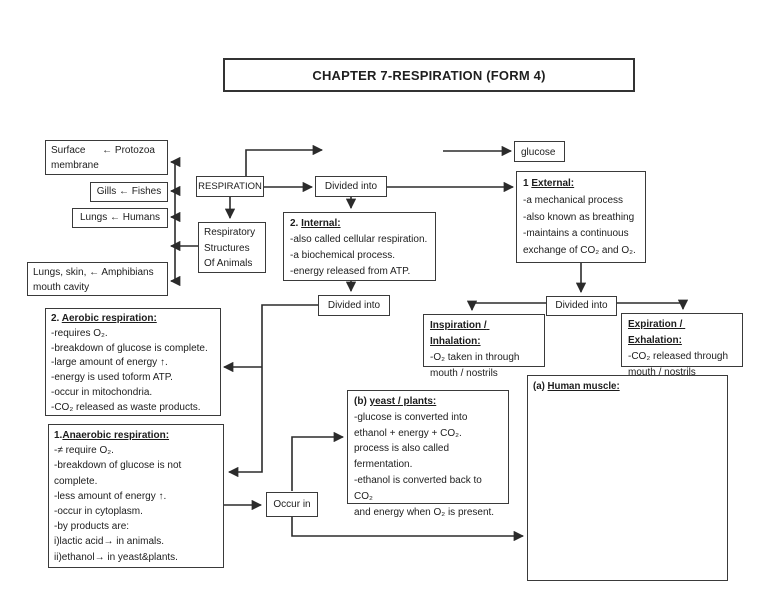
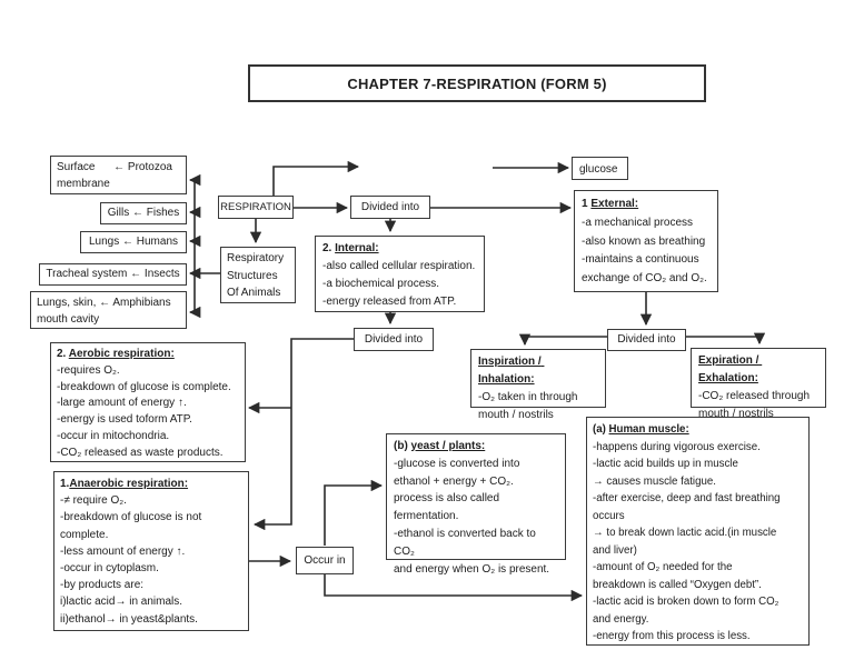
- CHAPTER 7-RESPIRATION (FORM 4)
+ CHAPTER 7-RESPIRATION (FORM 5)
  Surface ← Protozoa
  membrane
  Gills ← Fishes
  Lungs ← Humans
+ Tracheal system ← Insects
  Lungs, skin, ← Amphibians
  mouth cavity
  RESPIRATION
  Respiratory
  Structures
  Of Animals
  glucose
  Divided into
  2. Internal:
  -also called cellular respiration.
  -a biochemical process.
  -energy released from ATP.
  1 External:
  -a mechanical process
  -also known as breathing
  -maintains a continuous
  exchange of CO₂ and O₂.
  Divided into
  Divided into
  Inspiration / Inhalation:
  -O₂ taken in through
  mouth / nostrils
  Expiration / Exhalation:
  -CO₂ released through
  mouth / nostrils
  2. Aerobic respiration:
  -requires O₂.
  -breakdown of glucose is complete.
  -large amount of energy ↑.
  -energy is used toform ATP.
  -occur in mitochondria.
  -CO₂ released as waste products.
  1.Anaerobic respiration:
  -≠ require O₂.
  -breakdown of glucose is not
  complete.
  -less amount of energy ↑.
  -occur in cytoplasm.
  -by products are:
  i)lactic acid→ in animals.
  ii)ethanol→ in yeast&plants.
  Occur in
  (b) yeast / plants:
  -glucose is converted into
  ethanol + energy + CO₂.
  process is also called
  fermentation.
  -ethanol is converted back to CO₂
  and energy when O₂ is present.
  (a) Human muscle:
+ -happens during vigorous exercise.
+ -lactic acid builds up in muscle
+ → causes muscle fatigue.
+ -after exercise, deep and fast breathing
+ occurs
+ → to break down lactic acid.(in muscle
+ and liver)
+ -amount of O₂ needed for the
+ breakdown is called “Oxygen debt”.
+ -lactic acid is broken down to form CO₂
+ and energy.
+ -energy from this process is less.
